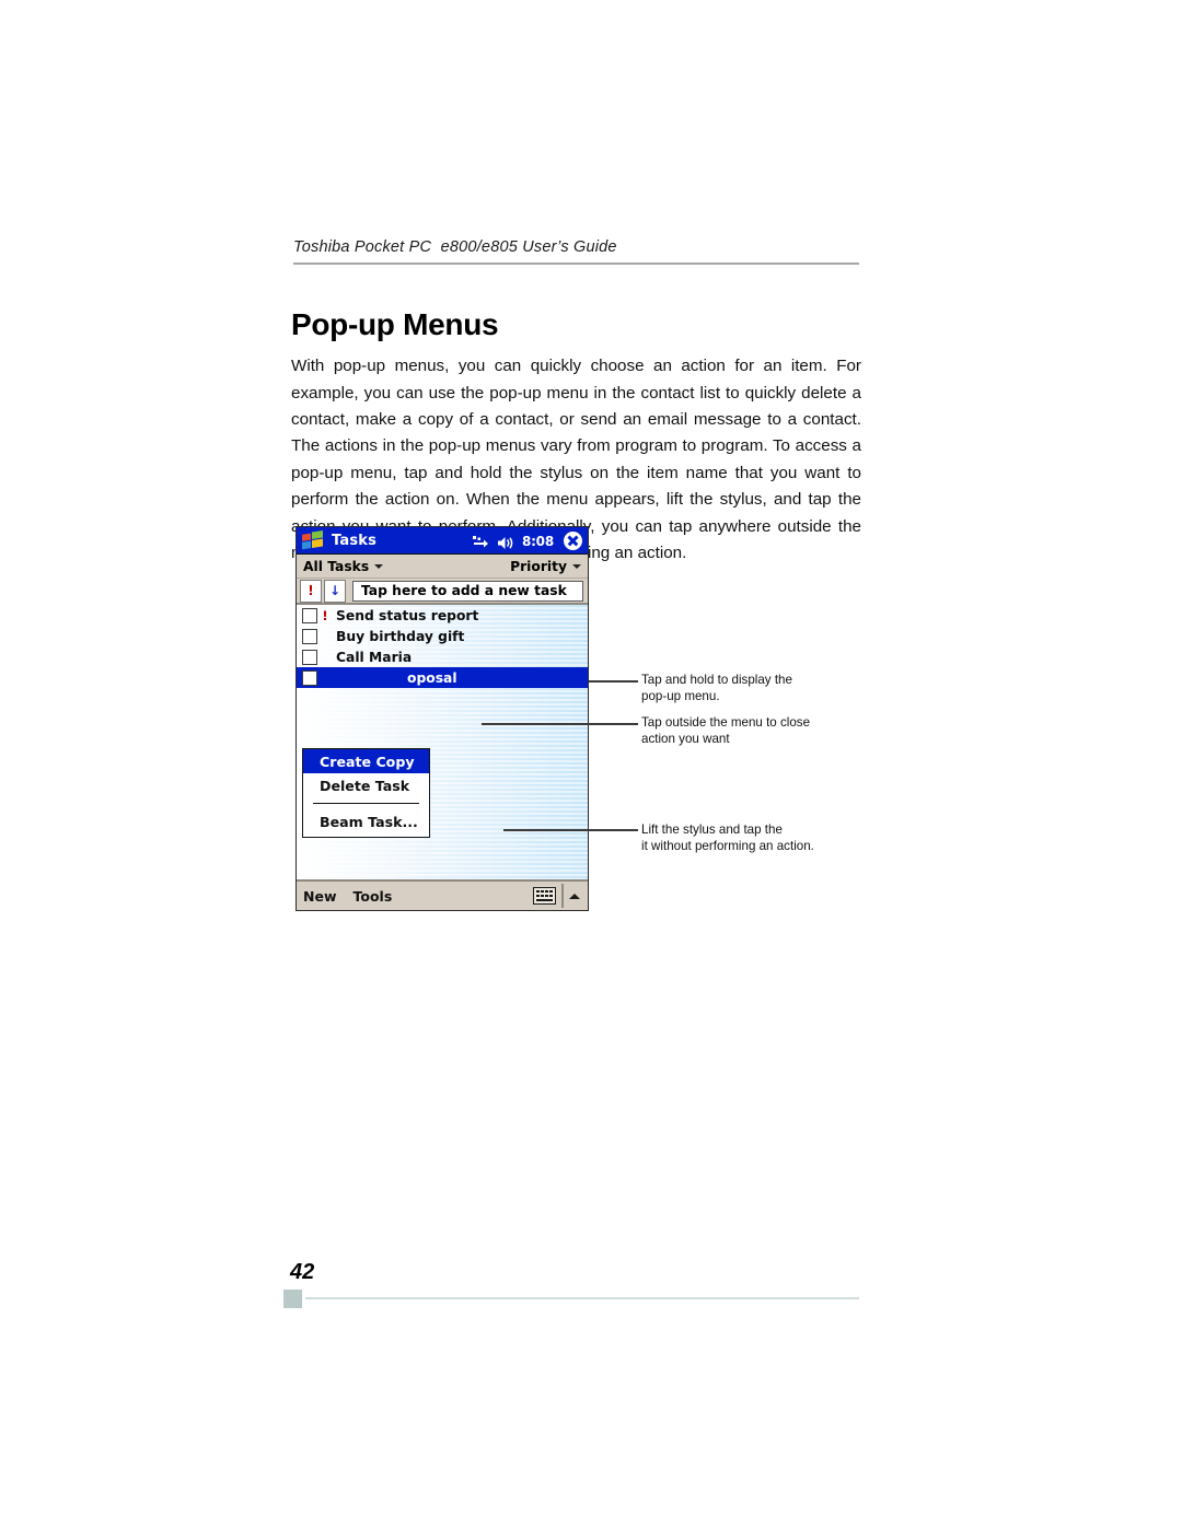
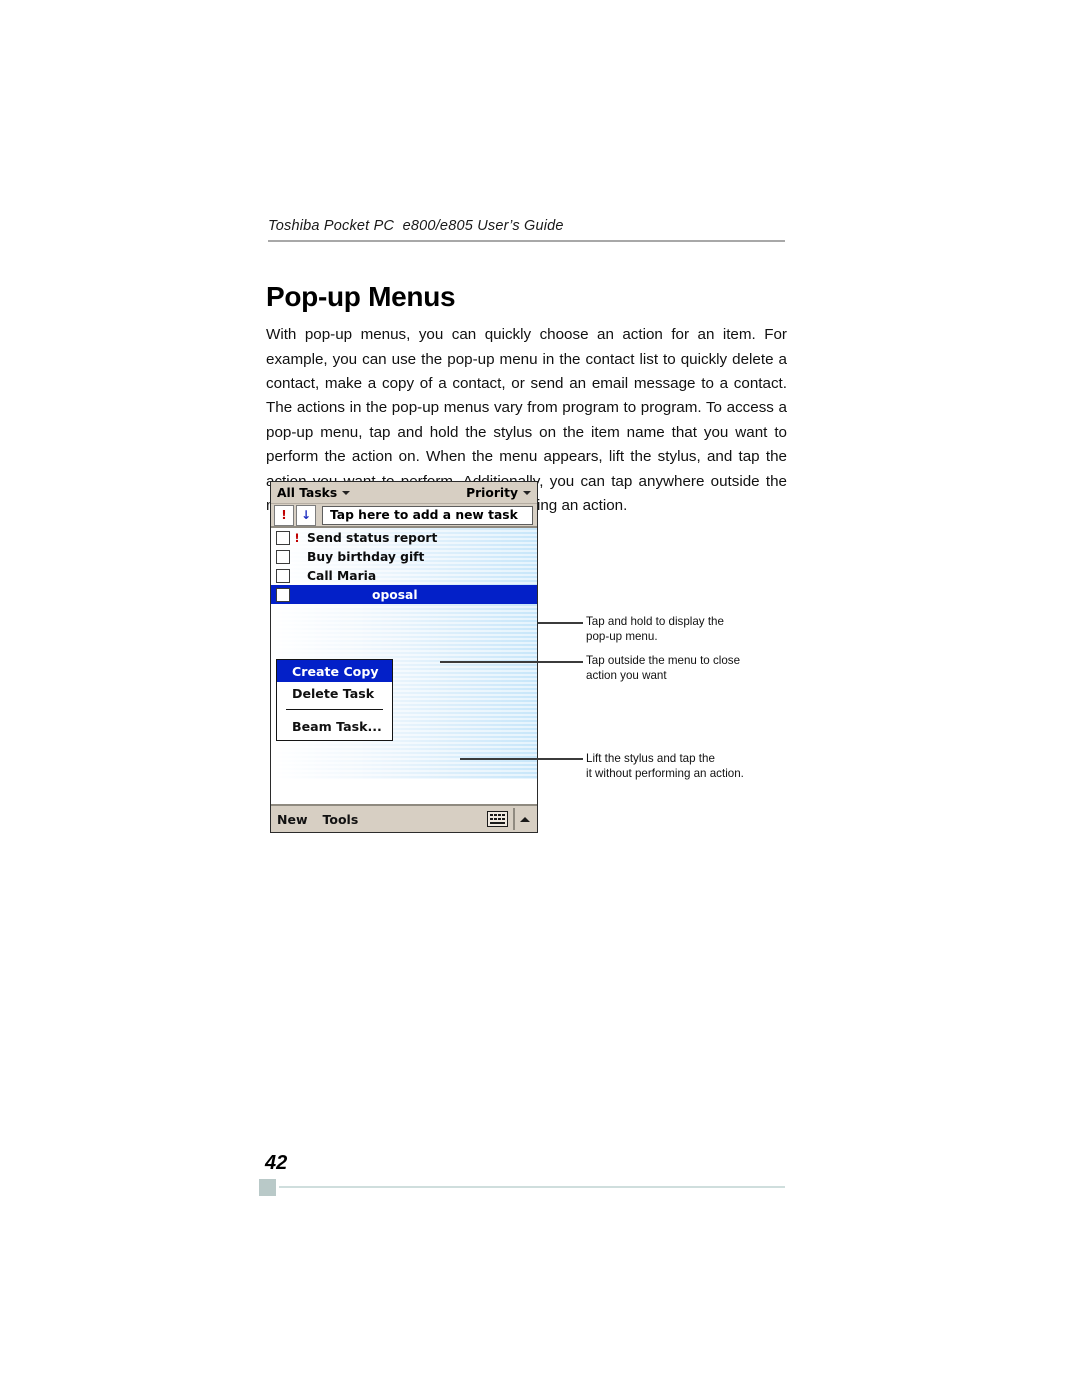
  Toshiba Pocket PC e800/e805 User’s Guide
  Pop-up Menus
  With pop-up menus, you can quickly choose an action for an item. For example, you can use the pop-up menu in the contact list to quickly delete a contact, make a copy of a contact, or send an email message to a contact. The actions in the pop-up menus vary from program to program. To access a pop-up menu, tap and hold the stylus on the item name that you want to perform the action on. When the menu appears, lift the stylus, and tap the , you can tap anywhere outside the ing an action.
- Tasks
- 8:08
  All Tasks
  Priority
  !
  ↓
  Tap here to add a new task
  !
  Send status report
  Buy birthday gift
  Call Maria
  oposal
  Create Copy
  Delete Task
  Beam Task...
  New
  Tools
  Tap and hold to display the
  pop-up menu.
  Tap outside the menu to close
  action you want
  Lift the stylus and tap the
  it without performing an action.
  42
